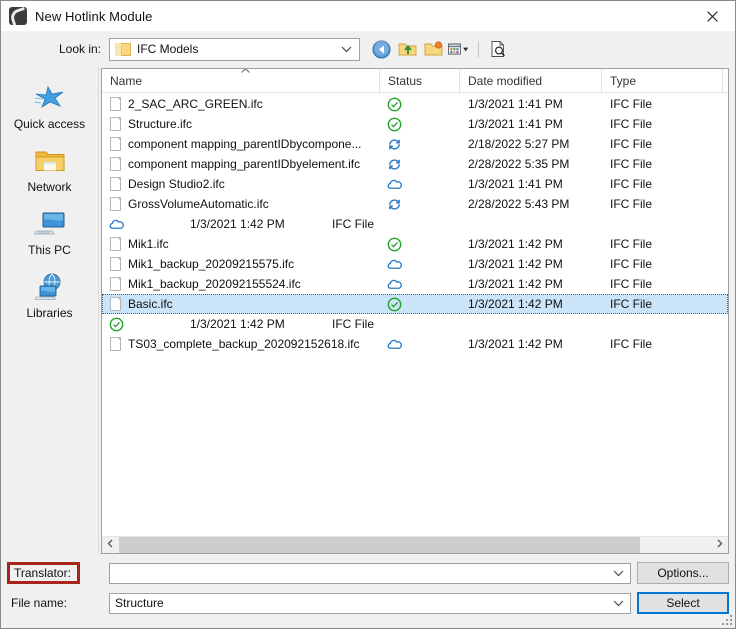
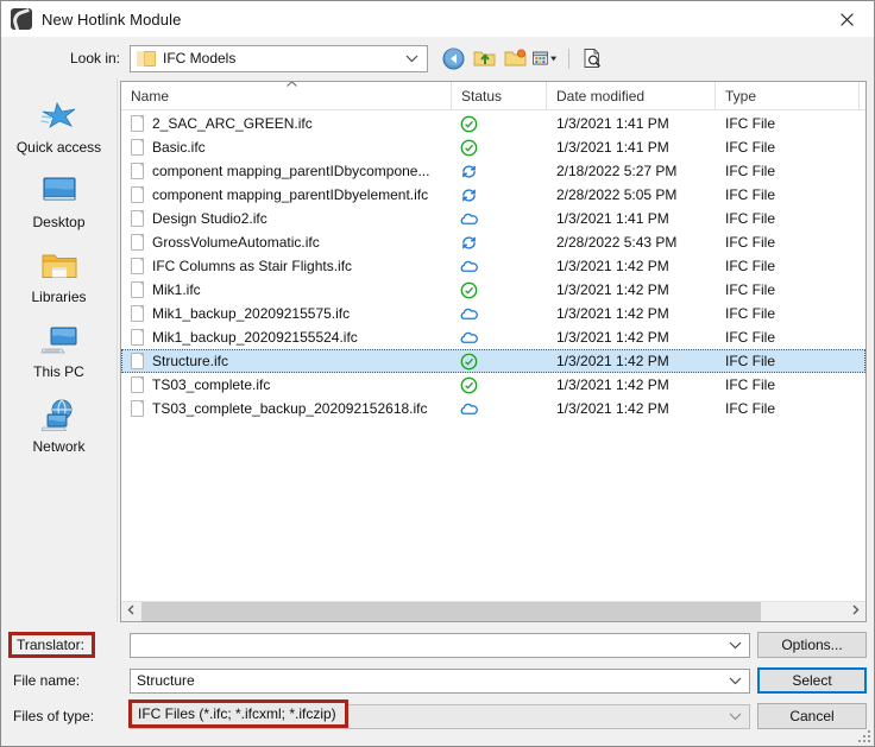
  New Hotlink Module
  Look in:
  IFC Models
  Quick access
+ Desktop
- Network
+ Libraries
  This PC
- Libraries
+ Network
  Name
  Status
  Date modified
  Type
  2_SAC_ARC_GREEN.ifc
  1/3/2021 1:41 PM
  IFC File
- Structure.ifc
+ Basic.ifc
  1/3/2021 1:41 PM
  IFC File
  component mapping_parentIDbycompone...
  2/18/2022 5:27 PM
  IFC File
  component mapping_parentIDbyelement.ifc
- 2/28/2022 5:35 PM
+ 2/28/2022 5:05 PM
  IFC File
  Design Studio2.ifc
  1/3/2021 1:41 PM
  IFC File
  GrossVolumeAutomatic.ifc
  2/28/2022 5:43 PM
  IFC File
+ IFC Columns as Stair Flights.ifc
  1/3/2021 1:42 PM
  IFC File
  Mik1.ifc
  1/3/2021 1:42 PM
  IFC File
  Mik1_backup_20209215575.ifc
  1/3/2021 1:42 PM
  IFC File
  Mik1_backup_202092155524.ifc
  1/3/2021 1:42 PM
  IFC File
- Basic.ifc
+ Structure.ifc
  1/3/2021 1:42 PM
  IFC File
+ TS03_complete.ifc
  1/3/2021 1:42 PM
  IFC File
  TS03_complete_backup_202092152618.ifc
  1/3/2021 1:42 PM
  IFC File
  Translator:
  Options...
  File name:
  Structure
  Select
+ Files of type:
+ IFC Files (*.ifc; *.ifcxml; *.ifczip)
+ Cancel
